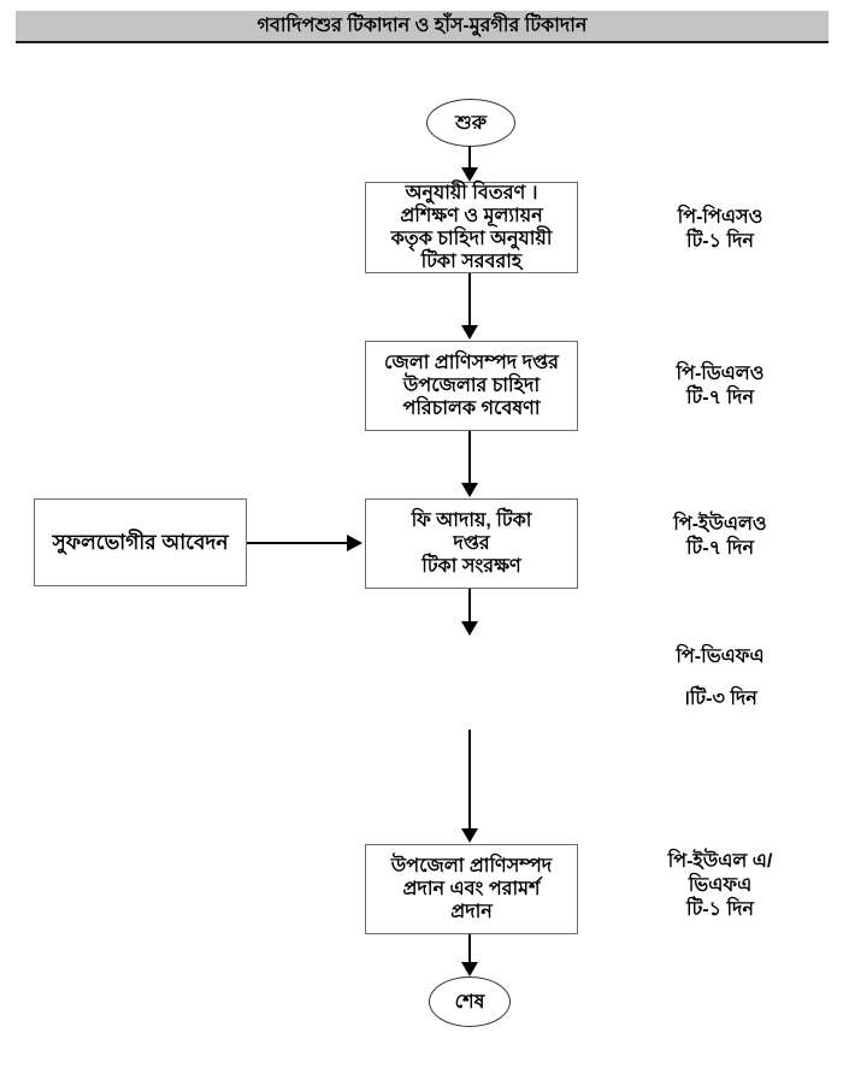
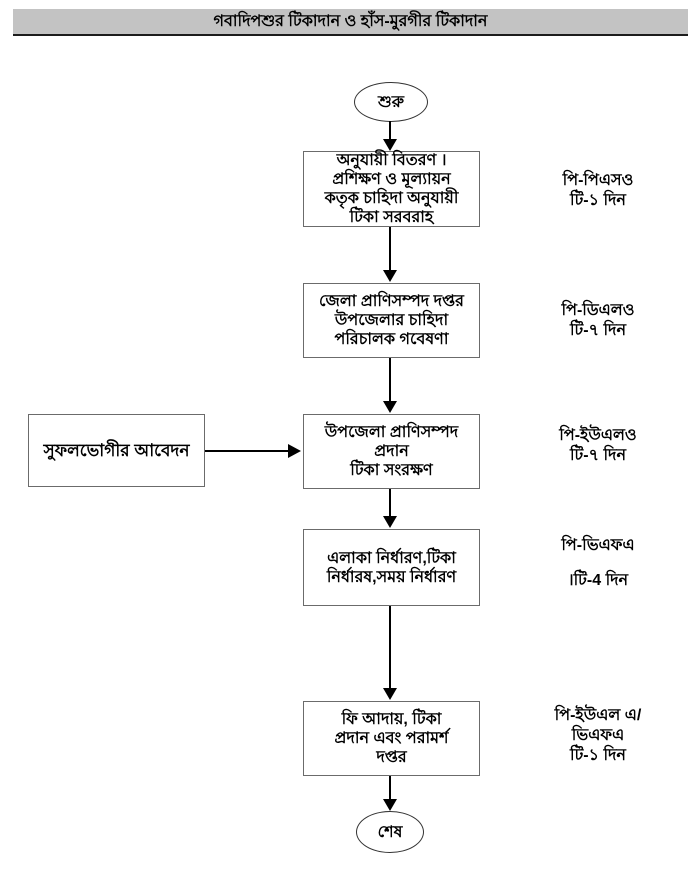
  গবাদিপশুর টিকাদান ও হাঁস-মুরগীর টিকাদান
  শুরু
  অনুযায়ী বিতরণ ।
  প্রশিক্ষণ ও মূল্যায়ন
  কতৃক চাহিদা অনুযায়ী
  টিকা সরবরাহ
  পি-পিএসও
  টি-১ দিন
  জেলা প্রাণিসম্পদ দপ্তর
  উপজেলার চাহিদা
  পরিচালক গবেষণা
  পি-ডিএলও
  টি-৭ দিন
  সুফলভোগীর আবেদন
- ফি আদায়, টিকা
+ উপজেলা প্রাণিসম্পদ
- দপ্তর
+ প্রদান
  টিকা সংরক্ষণ
  পি-ইউএলও
  টি-৭ দিন
+ এলাকা নির্ধারণ,টিকা
+ নির্ধারষ,সময় নির্ধারণ
  পি-ভিএফএ
- ।টি-৩ দিন
+ ।টি-4 দিন
- উপজেলা প্রাণিসম্পদ
+ ফি আদায়, টিকা
  প্রদান এবং পরামর্শ
- প্রদান
+ দপ্তর
  পি-ইউএল এ/
  ভিএফএ
  টি-১ দিন
  শেষ
